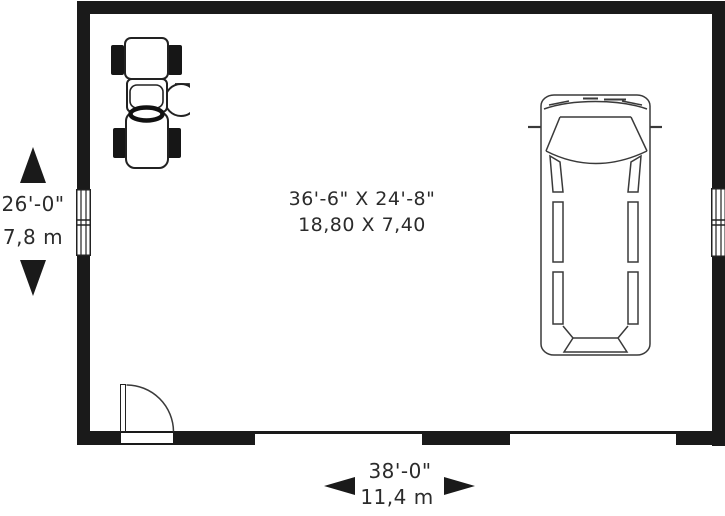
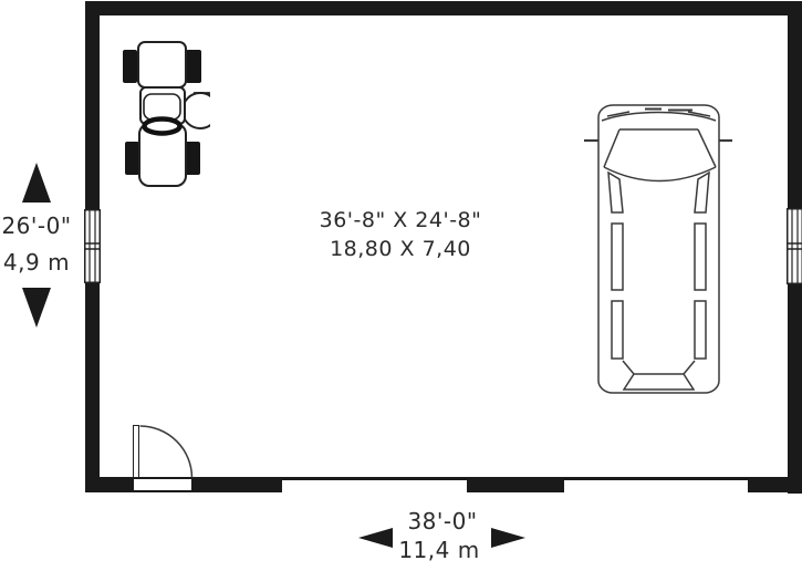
- 36'-6" X 24'-8"
+ 36'-8" X 24'-8"
  18,80 X 7,40
  26'-0"
- 7,8 m
+ 4,9 m
  38'-0"
  11,4 m
